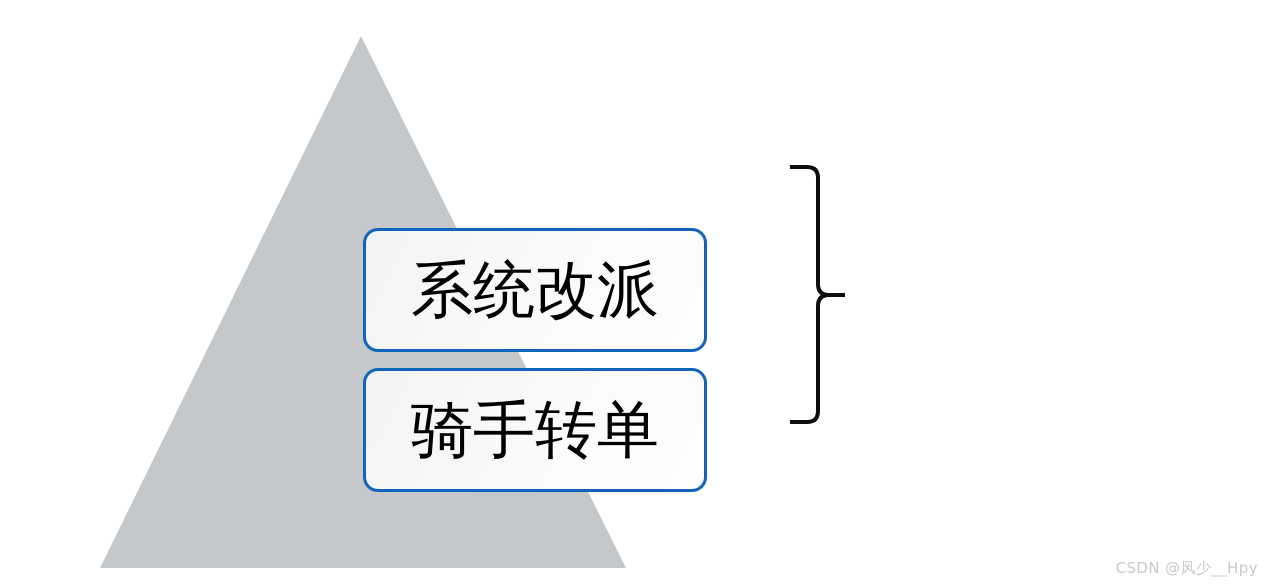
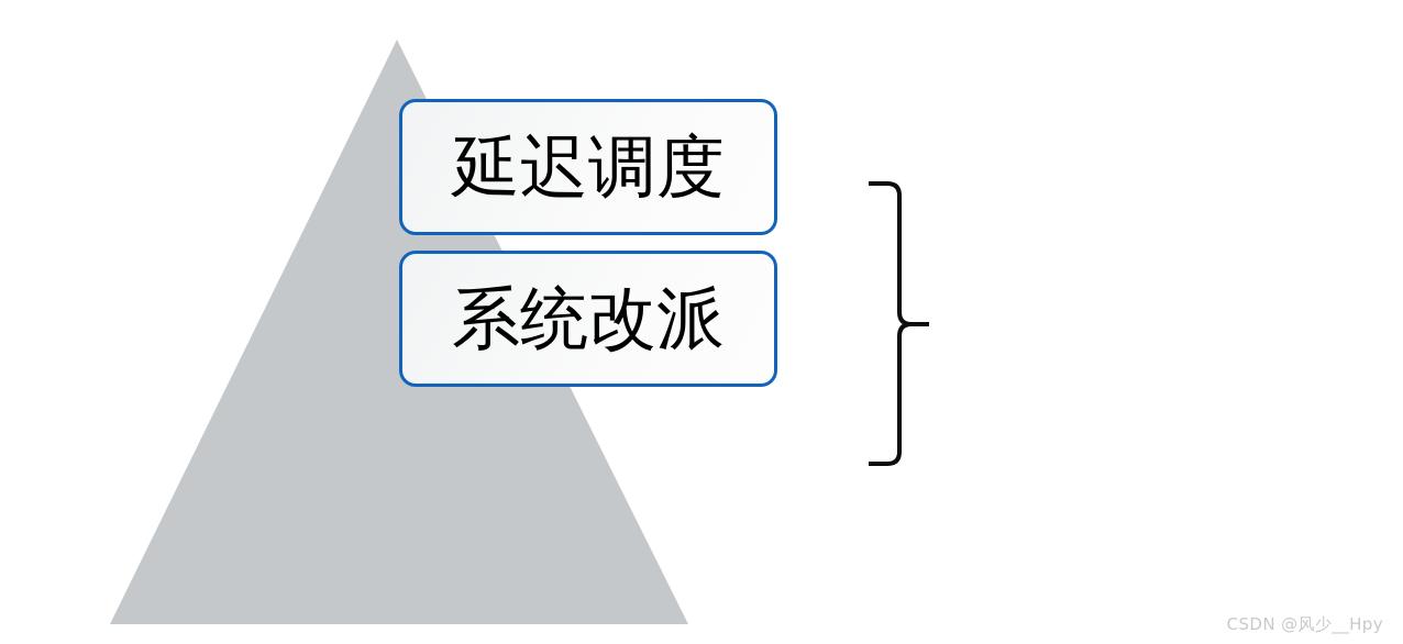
+ 延迟调度
  系统改派
- 骑手转单
  CSDN @风少__Hpy
